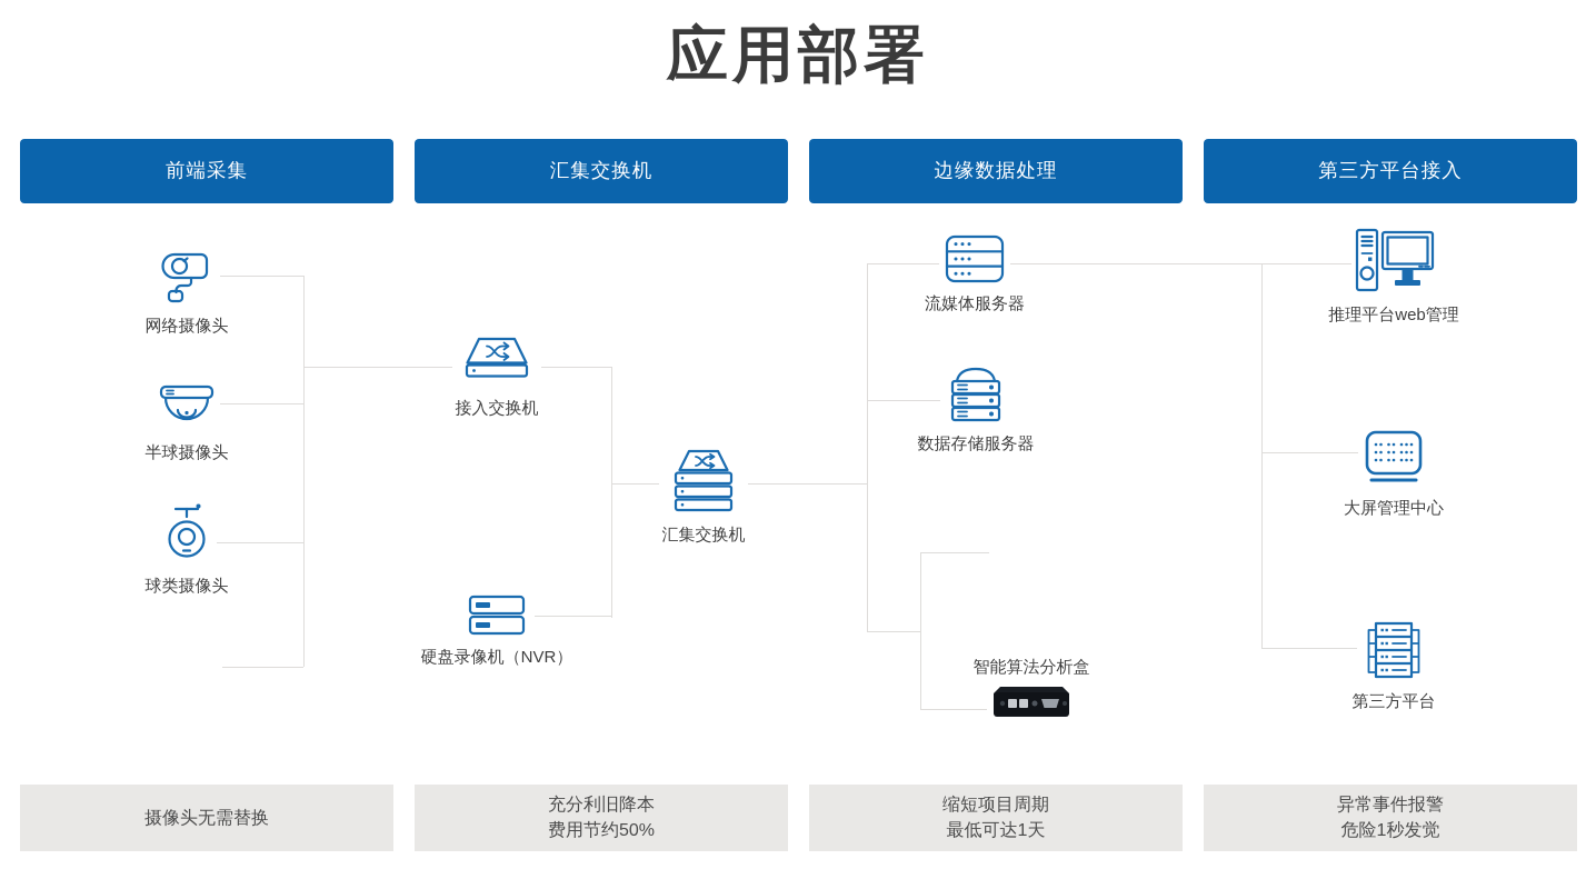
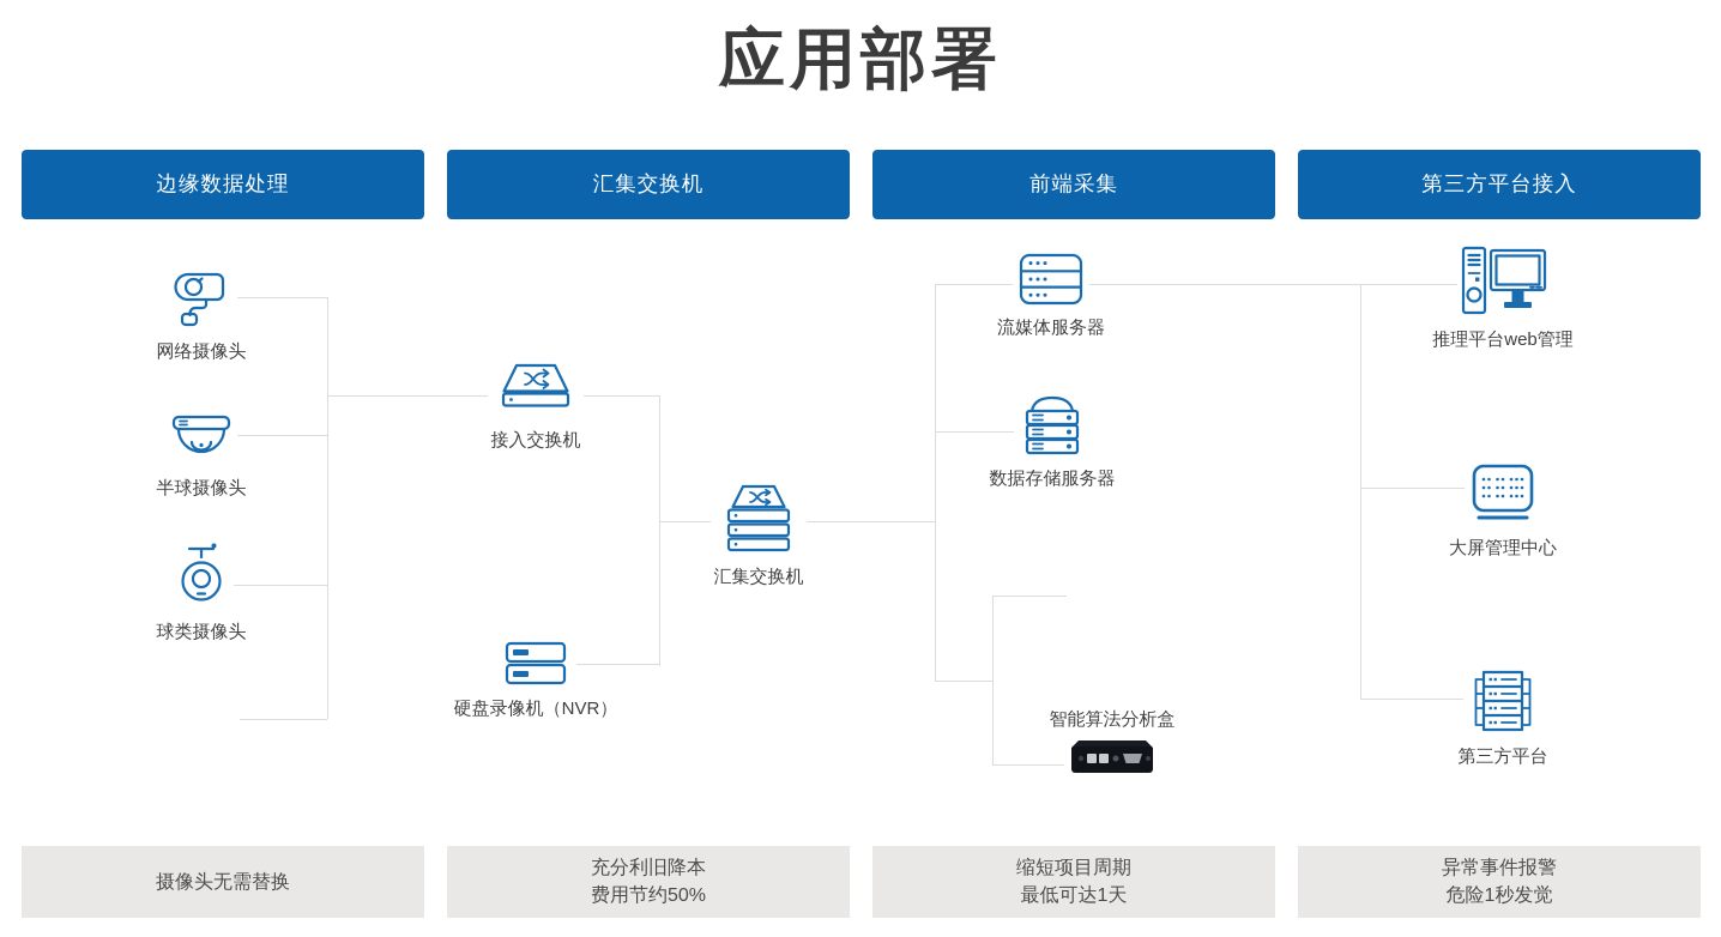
  应用部署
- 前端采集
+ 边缘数据处理
  汇集交换机
- 边缘数据处理
+ 前端采集
  第三方平台接入
  网络摄像头
  半球摄像头
  球类摄像头
  接入交换机
  硬盘录像机（NVR）
  汇集交换机
  流媒体服务器
  数据存储服务器
  智能算法分析盒
  推理平台web管理
  大屏管理中心
  第三方平台
  摄像头无需替换
  充分利旧降本
  费用节约50%
  缩短项目周期
  最低可达1天
  异常事件报警
  危险1秒发觉
